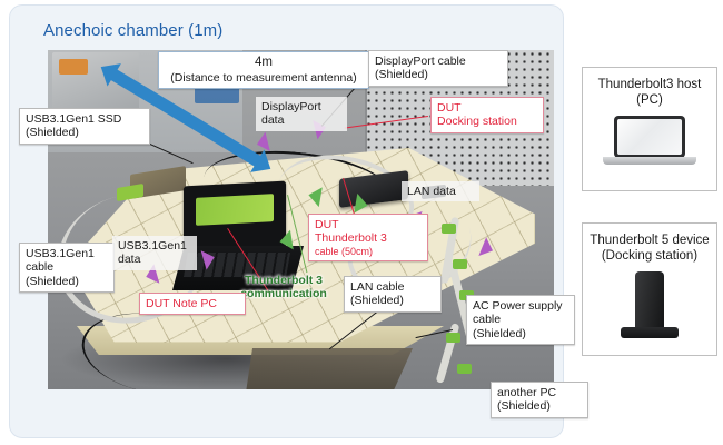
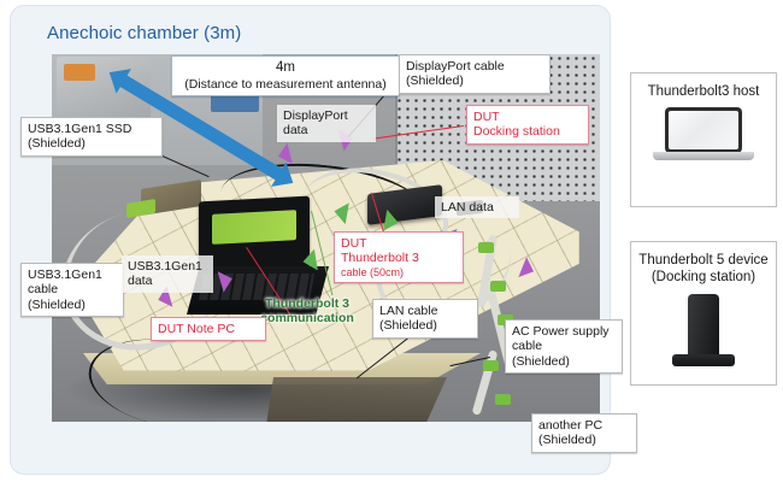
- Anechoic chamber (1m)
+ Anechoic chamber (3m)
  4m
  (Distance to measurement antenna)
  DisplayPort cable
  (Shielded)
  USB3.1Gen1 SSD
  (Shielded)
  DisplayPort
  data
  DUT
  Docking station
  LAN data
  USB3.1Gen1
  cable
  (Shielded)
  USB3.1Gen1
  data
  DUT
  Thunderbolt 3
  cable (50cm)
  Thunderbolt 3
  ommunication
  DUT Note PC
  LAN cable
  (Shielded)
  AC Power supply
  cable
  (Shielded)
  another PC
  (Shielded)
  Thunderbolt3 host
- (PC)
  Thunderbolt 5 device
  (Docking station)
